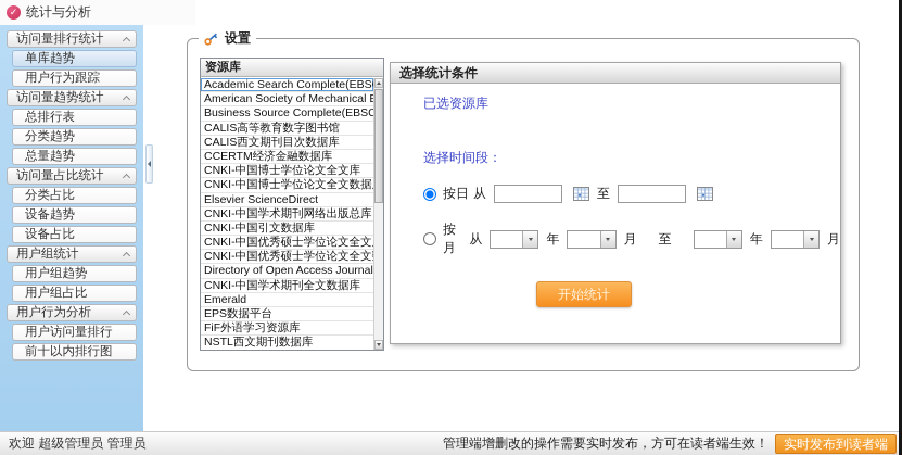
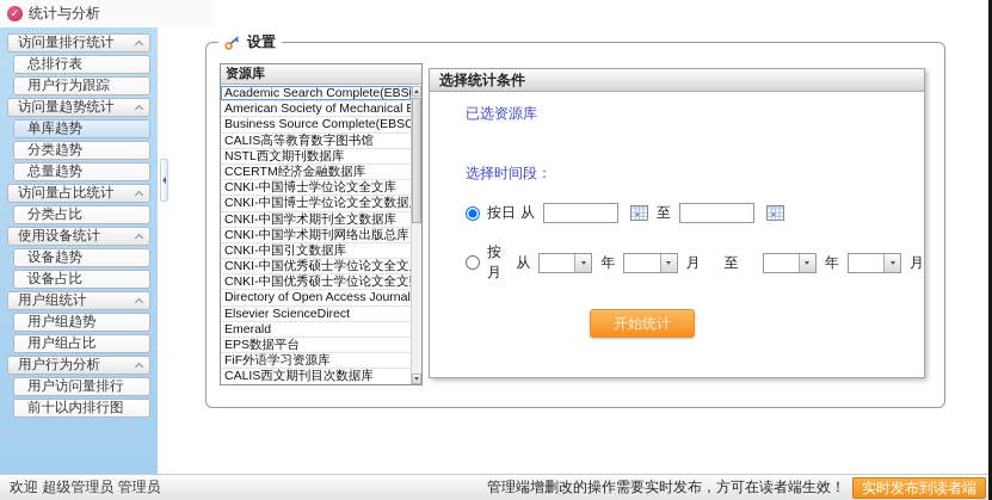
  ✓
  统计与分析
  访问量排行统计
- 单库趋势
+ 总排行表
  用户行为跟踪
  访问量趋势统计
- 总排行表
+ 单库趋势
  分类趋势
  总量趋势
  访问量占比统计
  分类占比
+ 使用设备统计
  设备趋势
  设备占比
  用户组统计
  用户组趋势
  用户组占比
  用户行为分析
  用户访问量排行
  前十以内排行图
  设置
  资源库
  Academic Search Complete(EBS
  American Society of Mechanical
  Business Source Complete(EBSC
  CALIS高等教育数字图书馆
- CALIS西文期刊目次数据库
+ NSTL西文期刊数据库
  CCERTM经济金融数据库
  CNKI-中国博士学位论文全文库
  CNKI-中国博士学位论文全文数据
- Elsevier ScienceDirect
+ CNKI-中国学术期刊全文数据库
  CNKI-中国学术期刊网络出版总库
  CNKI-中国引文数据库
  CNKI-中国优秀硕士学位论文全文
  CNKI-中国优秀硕士学位论文全文
  Directory of Open Access Journal
- CNKI-中国学术期刊全文数据库
+ Elsevier ScienceDirect
  Emerald
  EPS数据平台
  FiF外语学习资源库
- NSTL西文期刊数据库
+ CALIS西文期刊目次数据库
  选择统计条件
  已选资源库
  选择时间段：
  按日
  从
  至
  按月
  从
  年
  月
  至
  年
  月
  开始统计
  欢迎 超级管理员 管理员
  管理端增删改的操作需要实时发布，方可在读者端生效！
  实时发布到读者端
